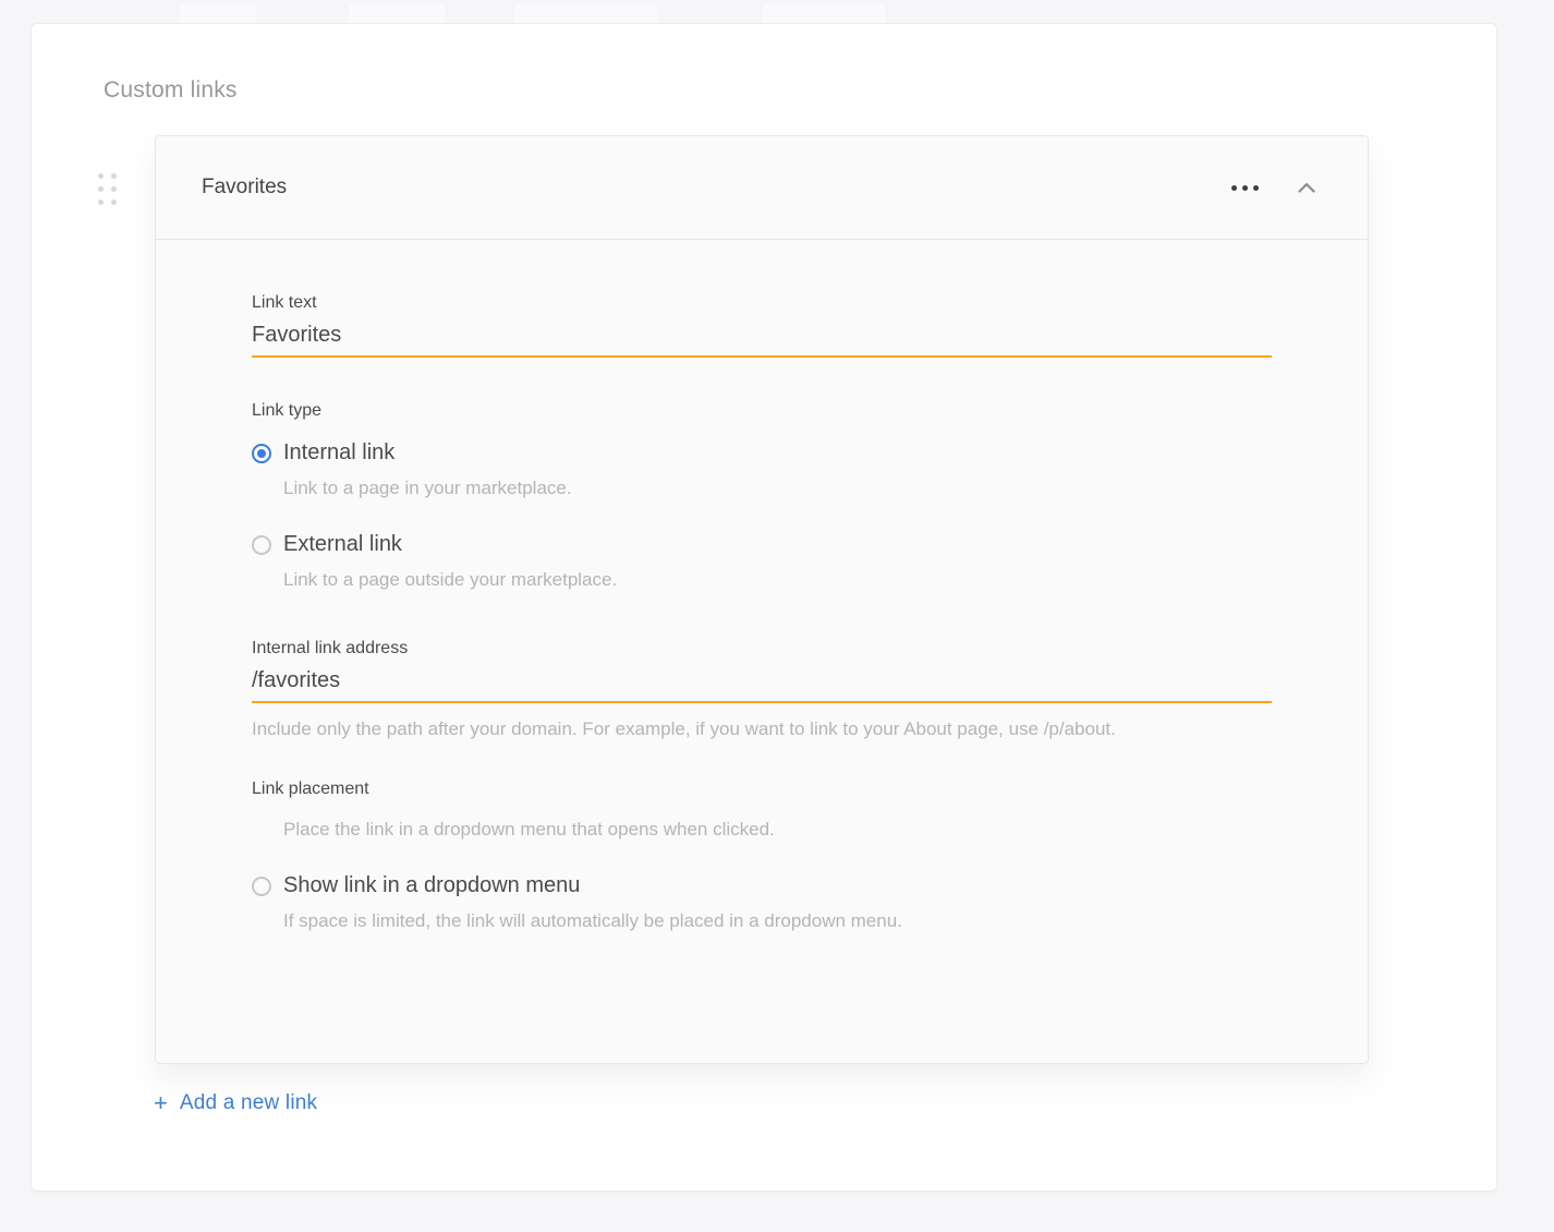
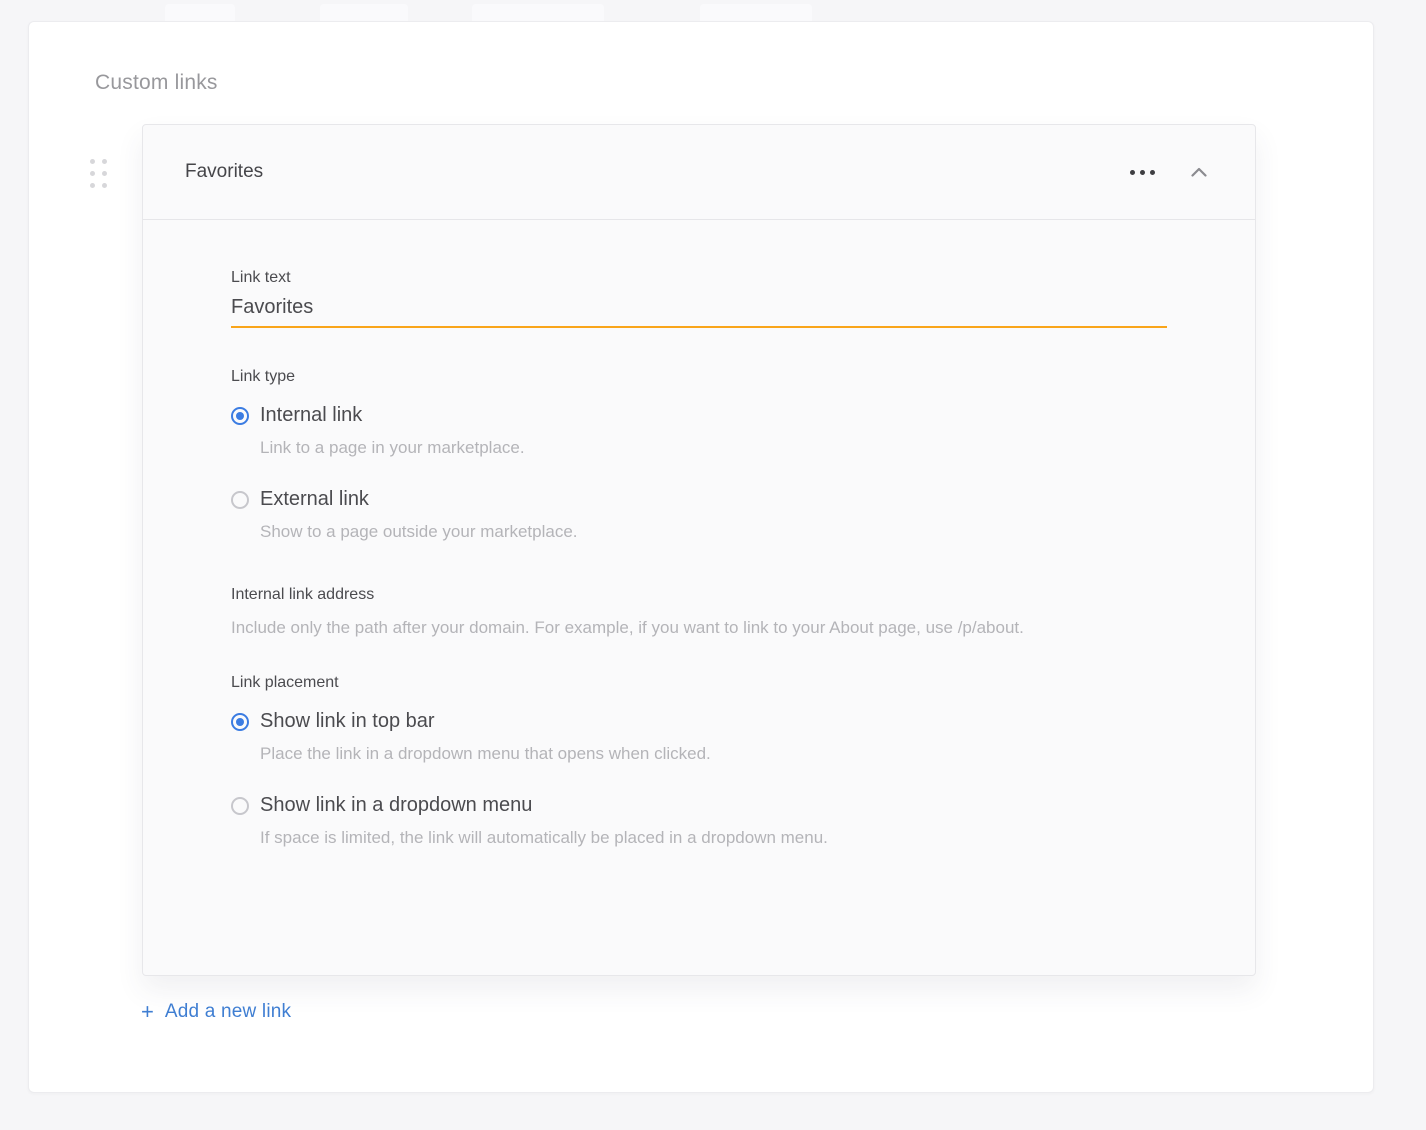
  Custom links
  Favorites
  Link text
  Favorites
  Link type
  Internal link
  Link to a page in your marketplace.
  External link
- Link to a page outside your marketplace.
+ Show to a page outside your marketplace.
  Internal link address
- /favorites
  Include only the path after your domain. For example, if you want to link to your About page, use /p/about.
  Link placement
+ Show link in top bar
  Place the link in a dropdown menu that opens when clicked.
  Show link in a dropdown menu
  If space is limited, the link will automatically be placed in a dropdown menu.
  +
  Add a new link
